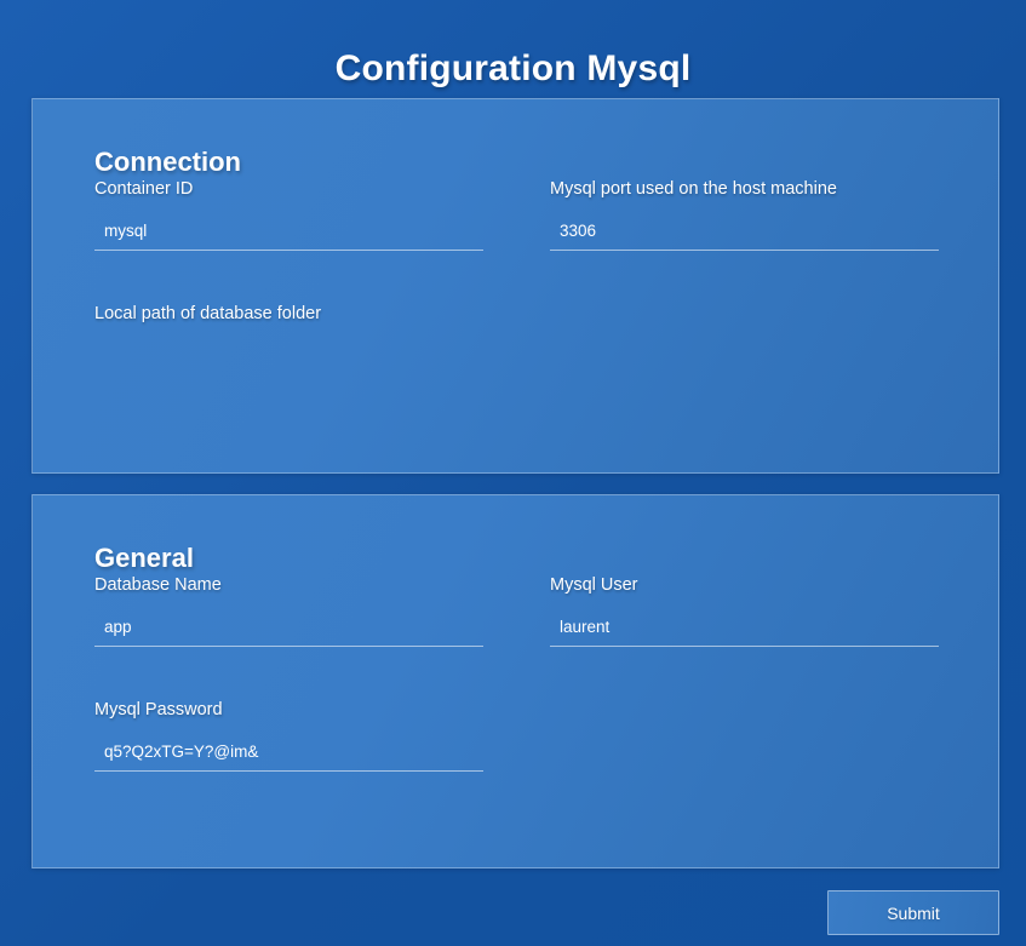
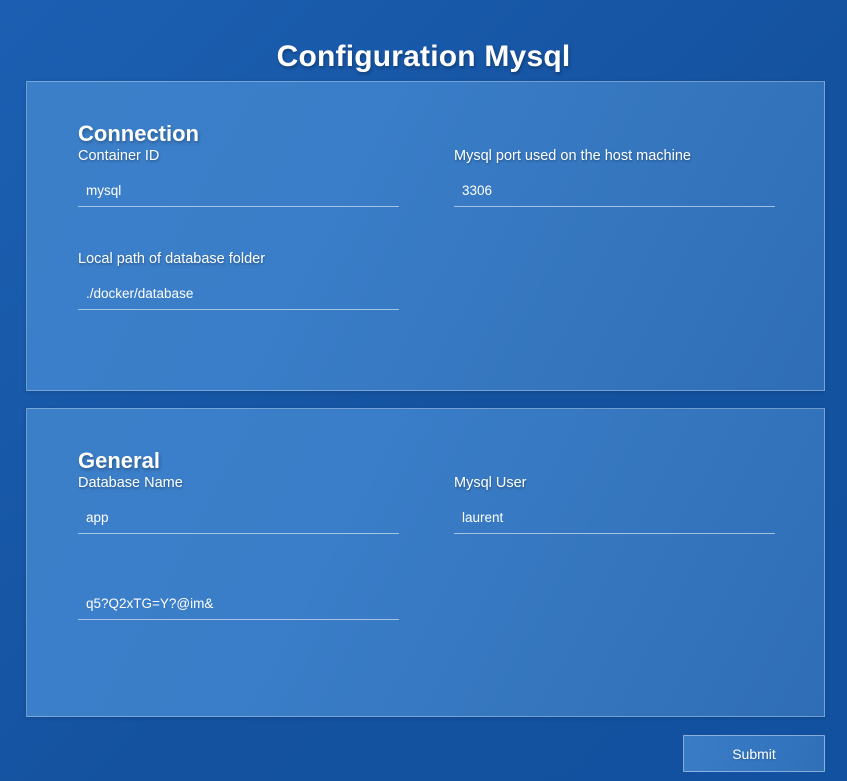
  Configuration Mysql
  Connection
  Container ID
  mysql
  Mysql port used on the host machine
  3306
  Local path of database folder
+ ./docker/database
  General
  Database Name
  app
  Mysql User
  laurent
- Mysql Password
  q5?Q2xTG=Y?@im&
  Submit
